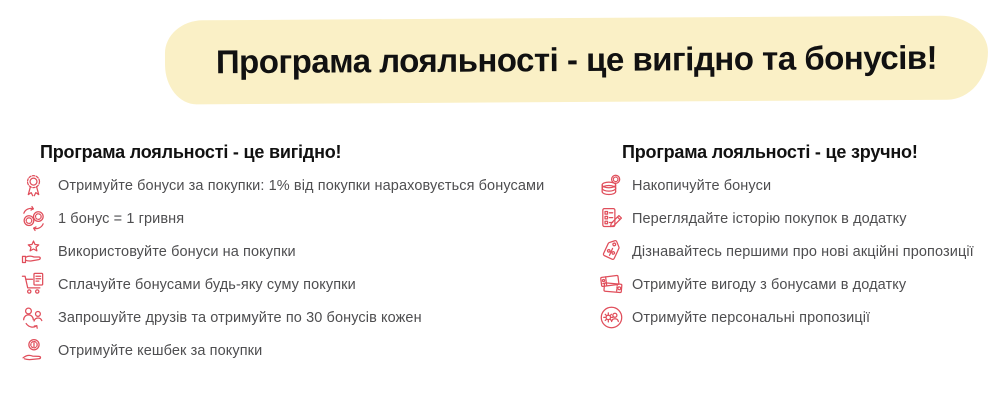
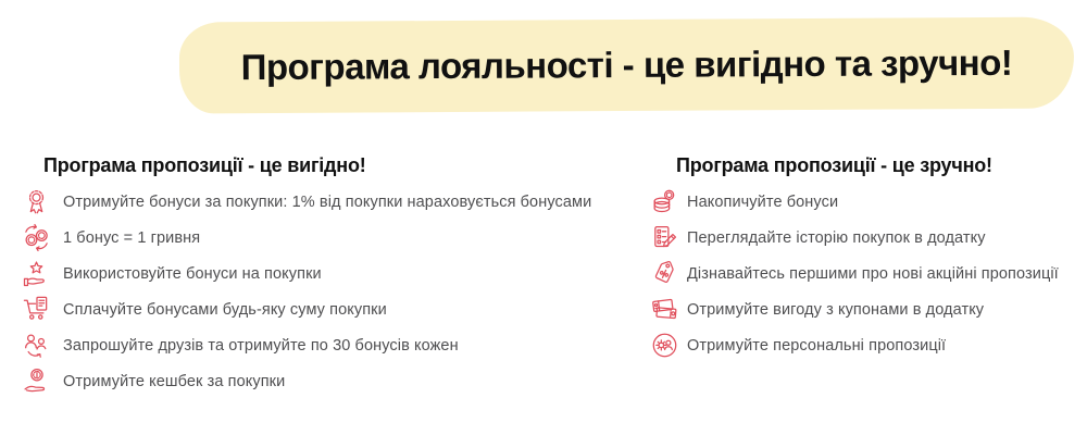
- Програма лояльності - це вигідно та бонусів!
+ Програма лояльності - це вигідно та зручно!
- Програма лояльності - це вигідно!
+ Програма пропозиції - це вигідно!
  Отримуйте бонуси за покупки: 1% від покупки нараховується бонусами
  1 бонус = 1 гривня
  Використовуйте бонуси на покупки
  Сплачуйте бонусами будь-яку суму покупки
  Запрошуйте друзів та отримуйте по 30 бонусів кожен
  Отримуйте кешбек за покупки
- Програма лояльності - це зручно!
+ Програма пропозиції - це зручно!
  Накопичуйте бонуси
  Переглядайте історію покупок в додатку
  Дізнавайтесь першими про нові акційні пропозиції
- Отримуйте вигоду з бонусами в додатку
+ Отримуйте вигоду з купонами в додатку
  Отримуйте персональні пропозиції
